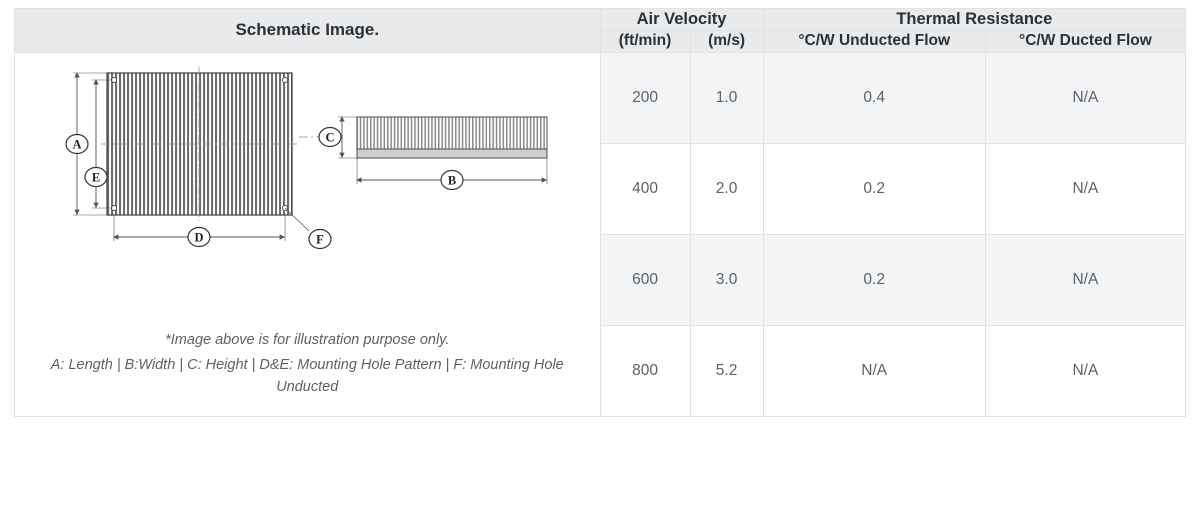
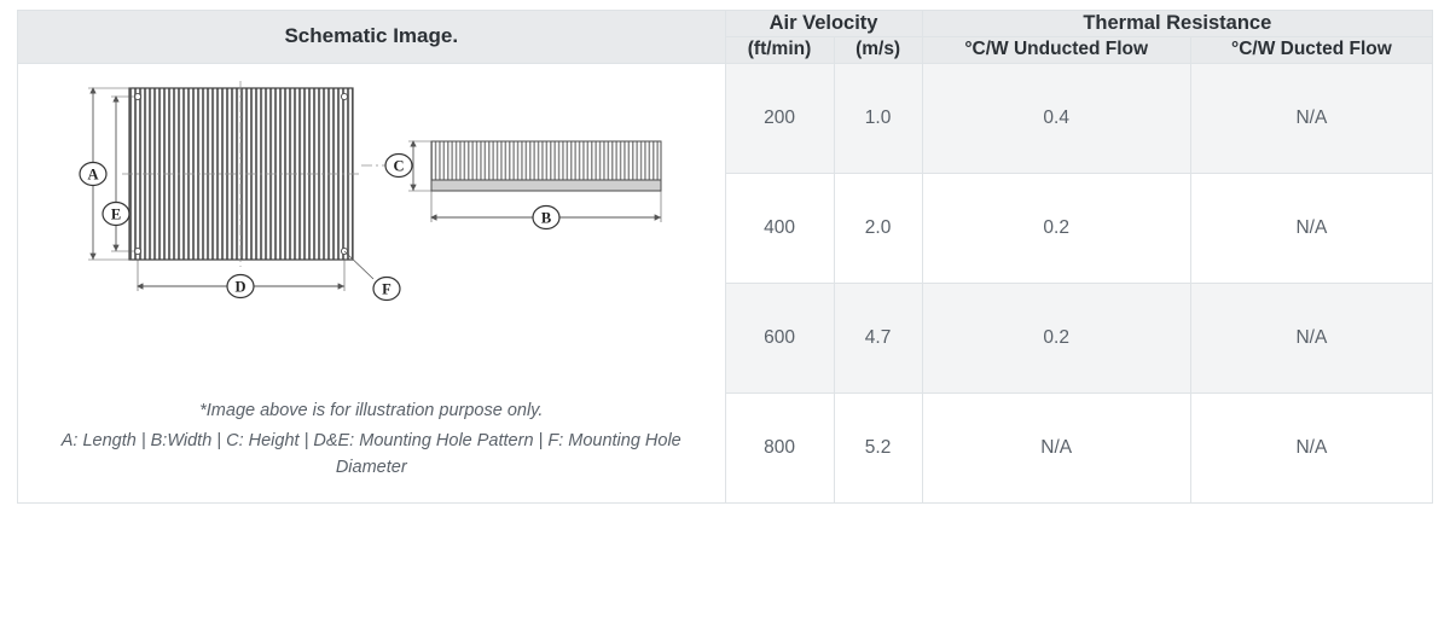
  Schematic Image.	Air Velocity	Thermal Resistance
  (ft/min)	(m/s)	°C/W Unducted Flow	°C/W Ducted Flow
- A E C B D F *Image above is for illustration purpose only. A: Length | B:Width | C: Height | D&E: Mounting Hole Pattern | F: Mounting Hole Unducted	200	1.0	0.4	N/A
+ A E C B D F *Image above is for illustration purpose only. A: Length | B:Width | C: Height | D&E: Mounting Hole Pattern | F: Mounting Hole Diameter	200	1.0	0.4	N/A
  400	2.0	0.2	N/A
- 600	3.0	0.2	N/A
+ 600	4.7	0.2	N/A
  800	5.2	N/A	N/A
